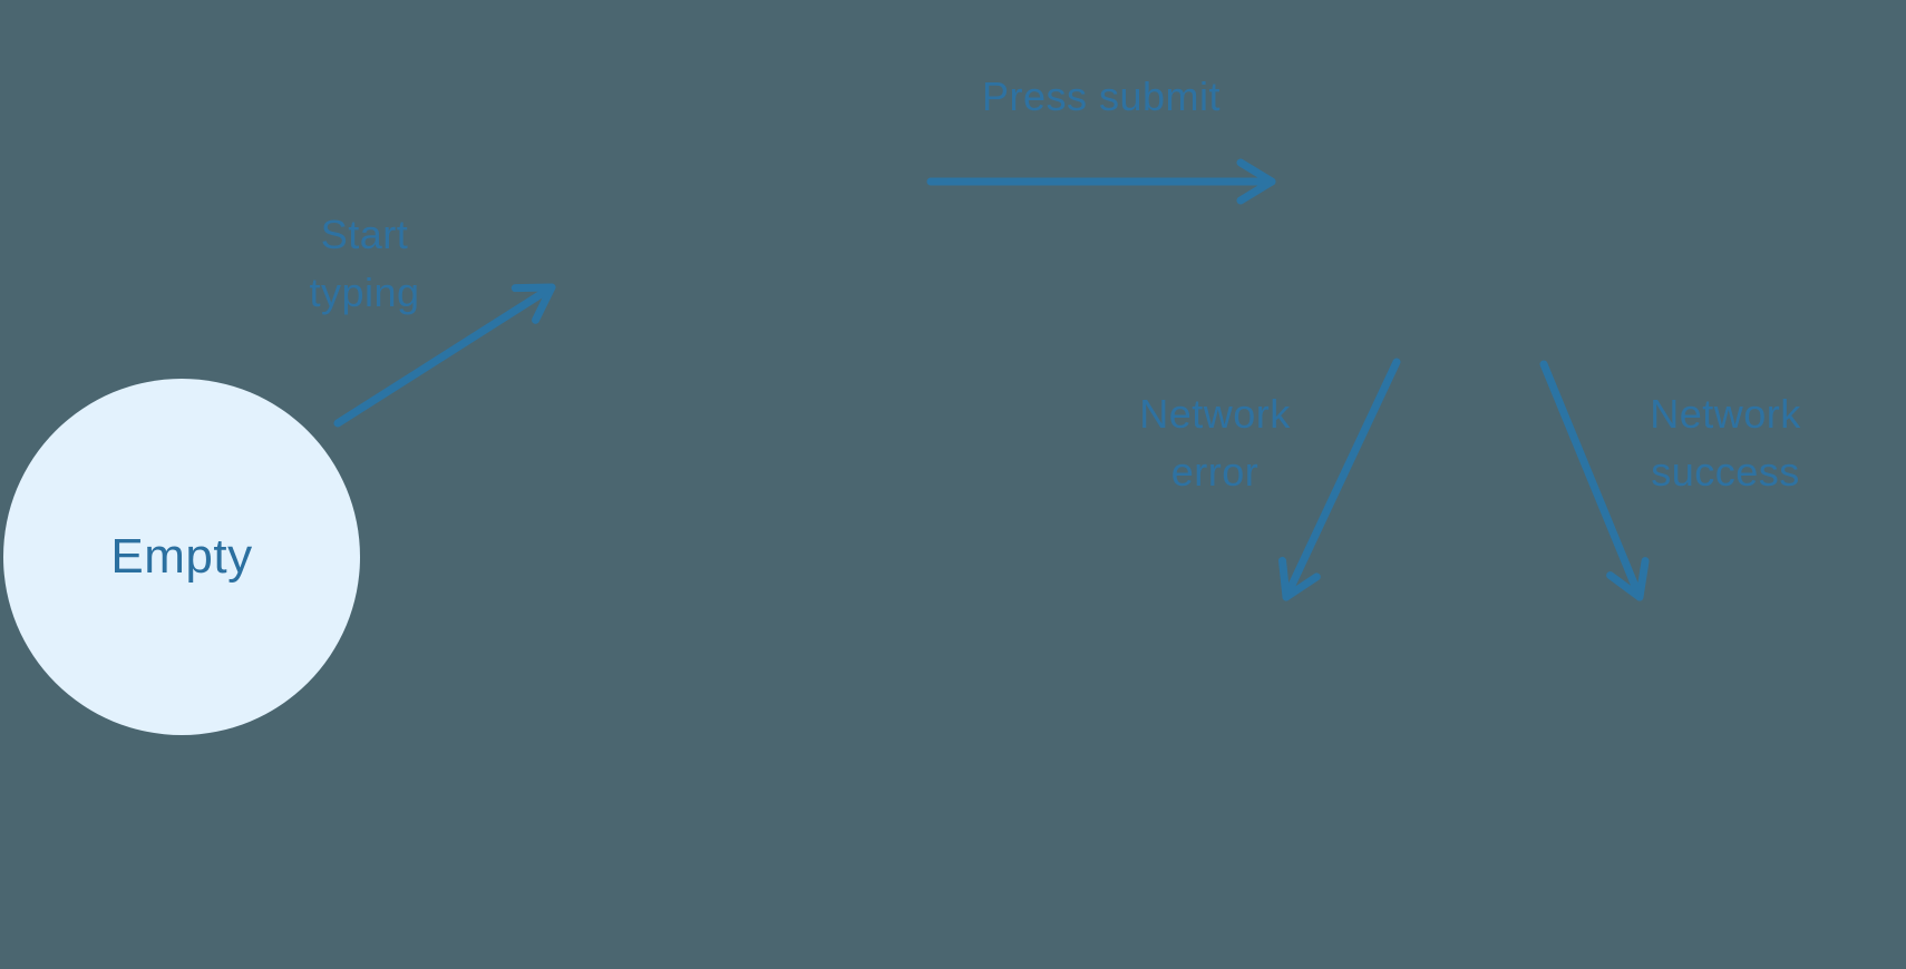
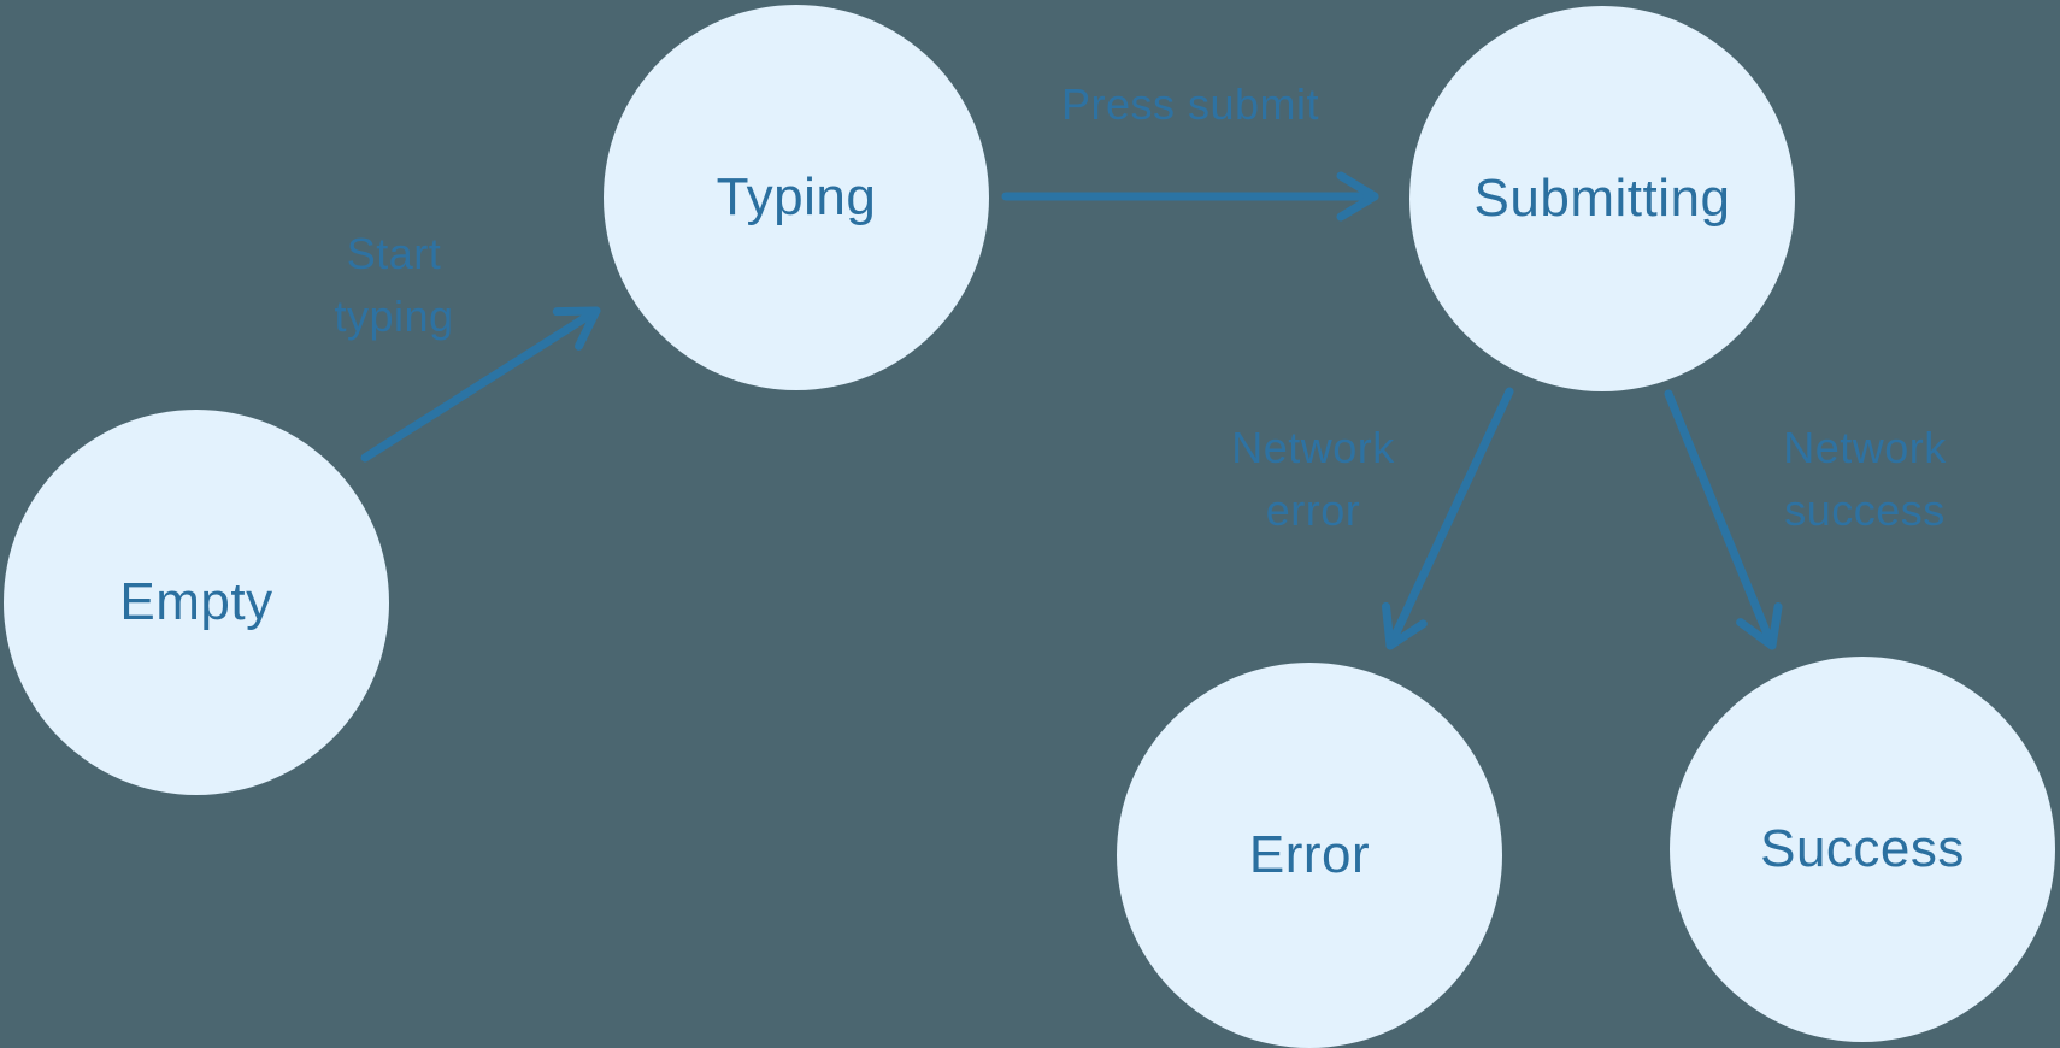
  Empty
+ Typing
+ Submitting
+ Error
+ Success
  Start
  typing
  Press submit
  Network
  error
  Network
  success
